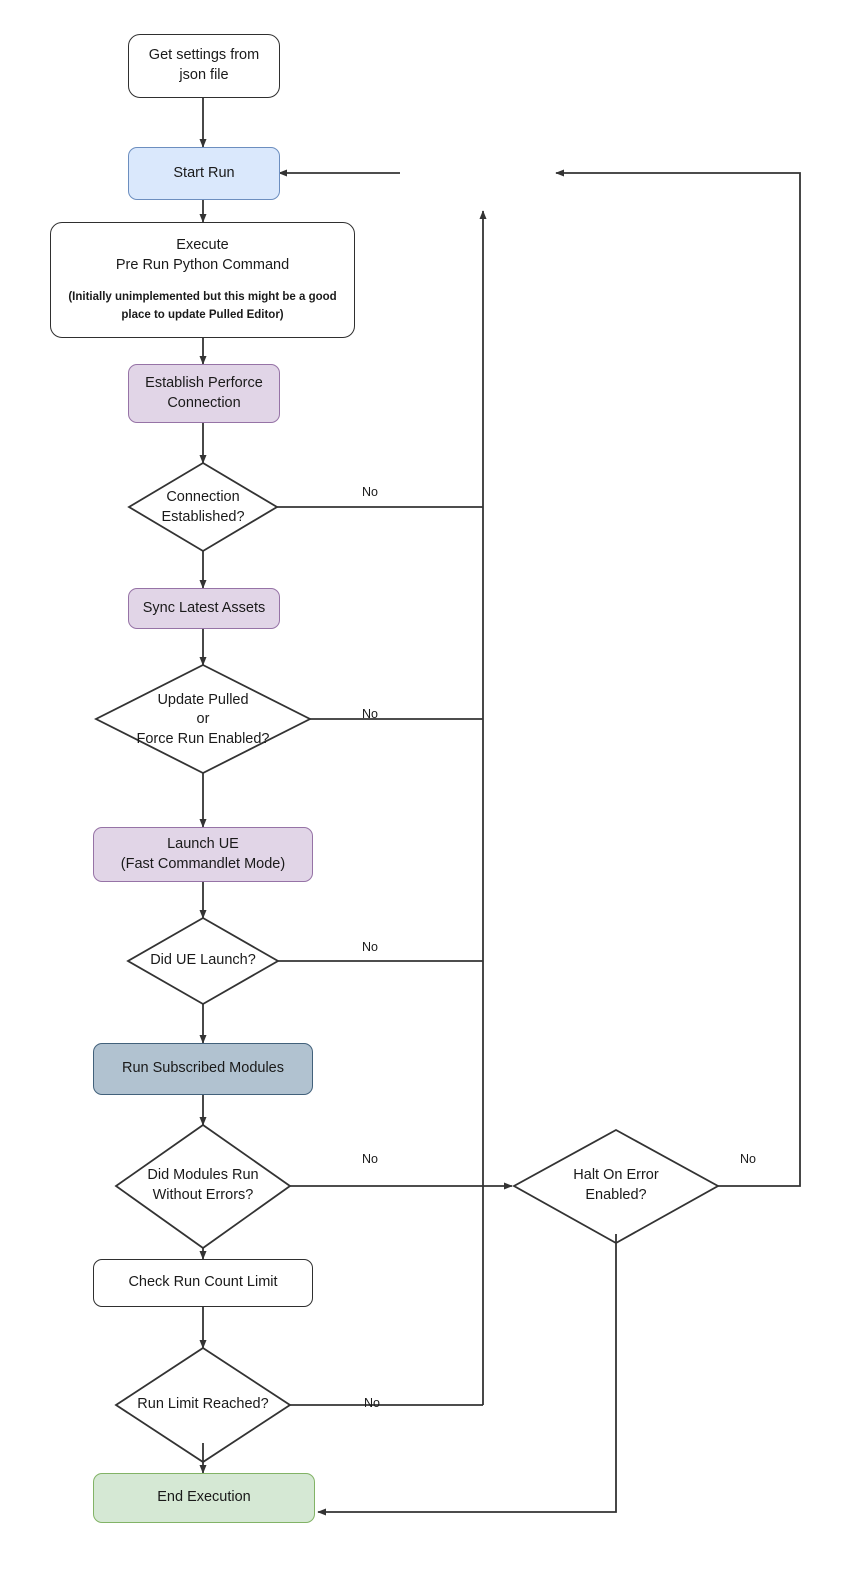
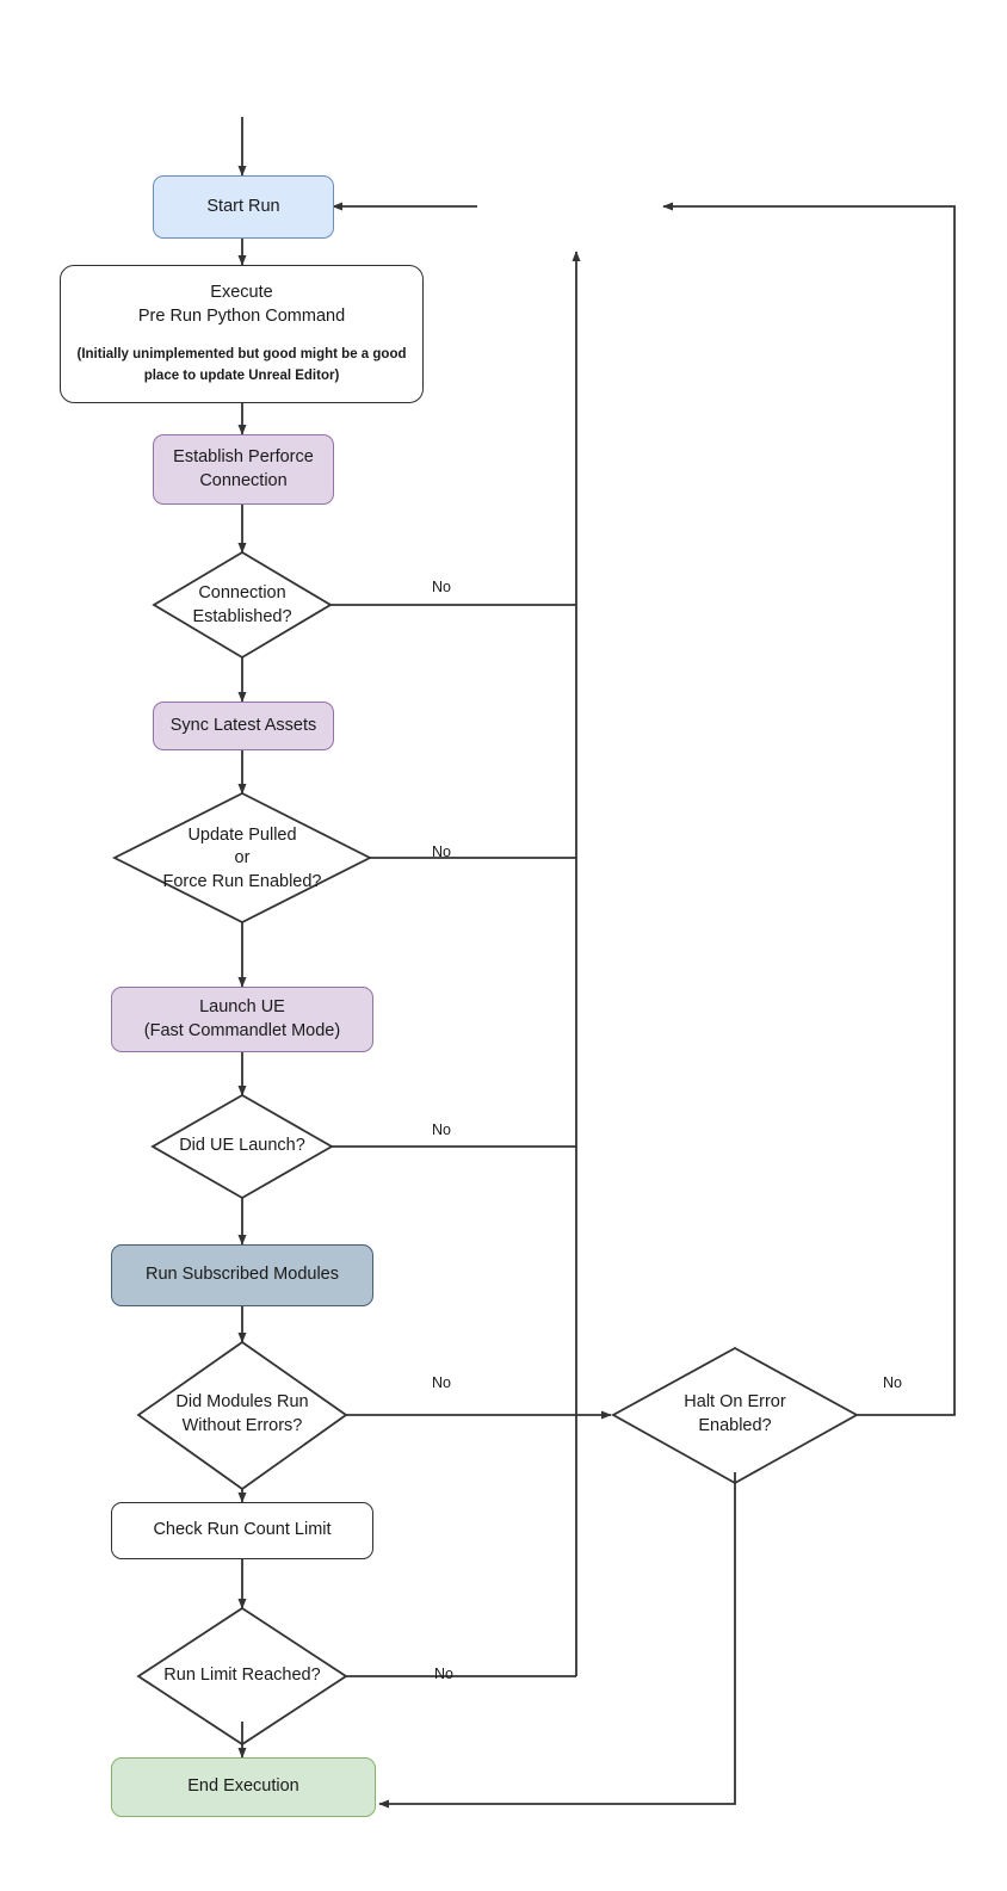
- Get settings from
- json file
  Start Run
  Execute
  Pre Run Python Command
- (Initially unimplemented but this might be a good
+ (Initially unimplemented but good might be a good
- place to update Pulled Editor)
+ place to update Unreal Editor)
  Establish Perforce
  Connection
  Connection
  Established?
  Sync Latest Assets
  Update Pulled
  or
  Force Run Enabled?
  Launch UE
  (Fast Commandlet Mode)
  Did UE Launch?
  Run Subscribed Modules
  Did Modules Run
  Without Errors?
  Halt On Error
  Enabled?
  Check Run Count Limit
  Run Limit Reached?
  End Execution
  No
  No
  No
  No
  No
  No
